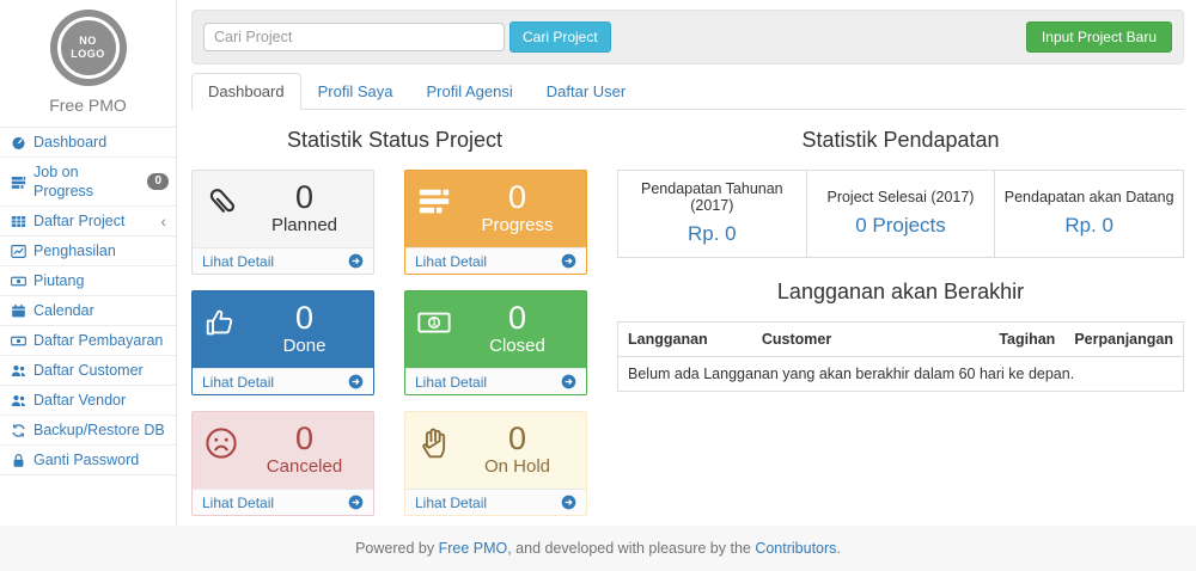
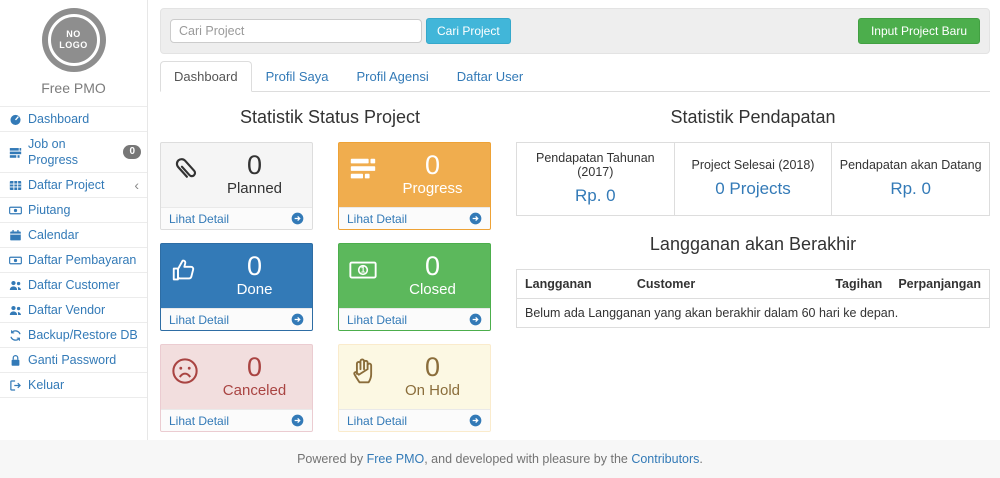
  NO
  LOGO
  Free PMO
  Dashboard
  Job on Progress
  0
  Daftar Project
  ‹
- Penghasilan
  Piutang
  Calendar
  Daftar Pembayaran
  Daftar Customer
  Daftar Vendor
  Backup/Restore DB
  Ganti Password
+ Keluar
  Cari Project
  Cari Project
  Input Project Baru
  Dashboard
  Profil Saya
  Profil Agensi
  Daftar User
  Statistik Status Project
  0
  Planned
  Lihat Detail
  0
  Progress
  Lihat Detail
  0
  Done
  Lihat Detail
  1
  0
  Closed
  Lihat Detail
  0
  Canceled
  Lihat Detail
  0
  On Hold
  Lihat Detail
  Statistik Pendapatan
- Pendapatan Tahunan (2017) Rp. 0	Project Selesai (2017) 0 Projects	Pendapatan akan Datang Rp. 0
+ Pendapatan Tahunan (2017) Rp. 0	Project Selesai (2018) 0 Projects	Pendapatan akan Datang Rp. 0
  Langganan akan Berakhir
  Langganan	Customer	Tagihan	Perpanjangan
  Belum ada Langganan yang akan berakhir dalam 60 hari ke depan.
  Powered by Free PMO, and developed with pleasure by the Contributors.
